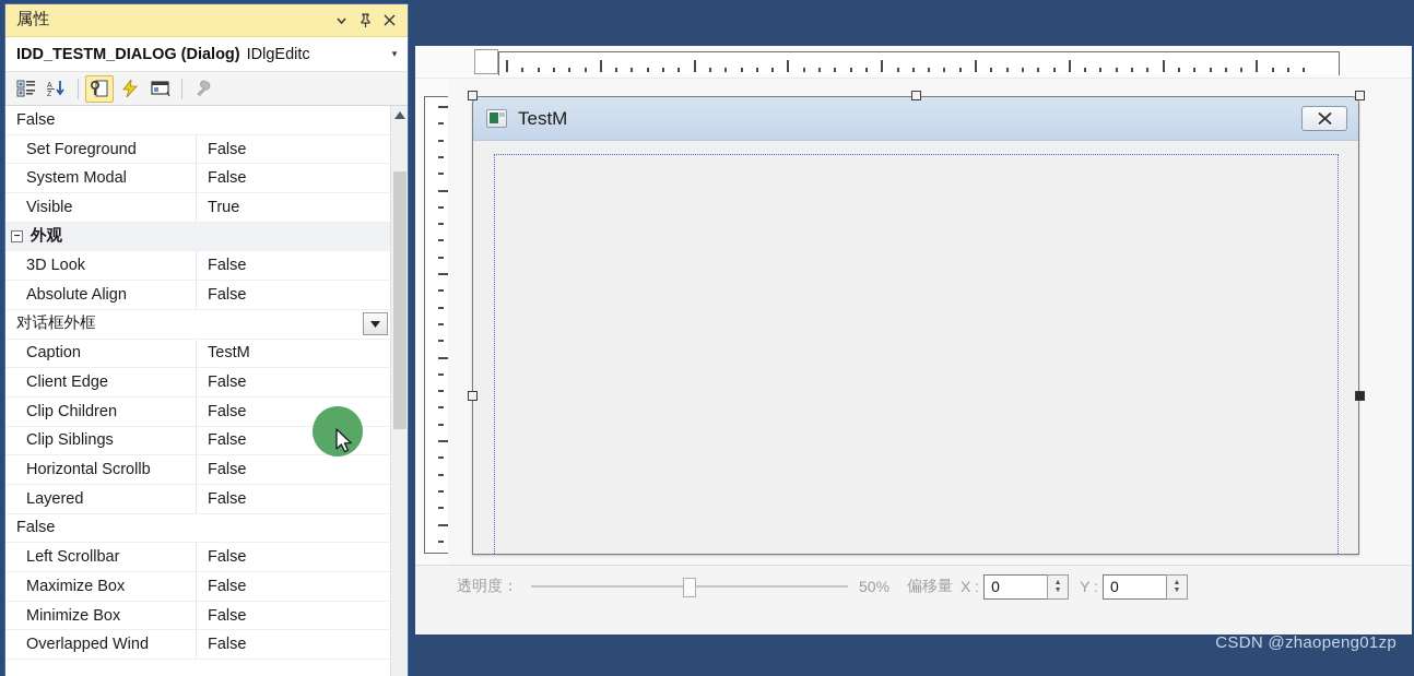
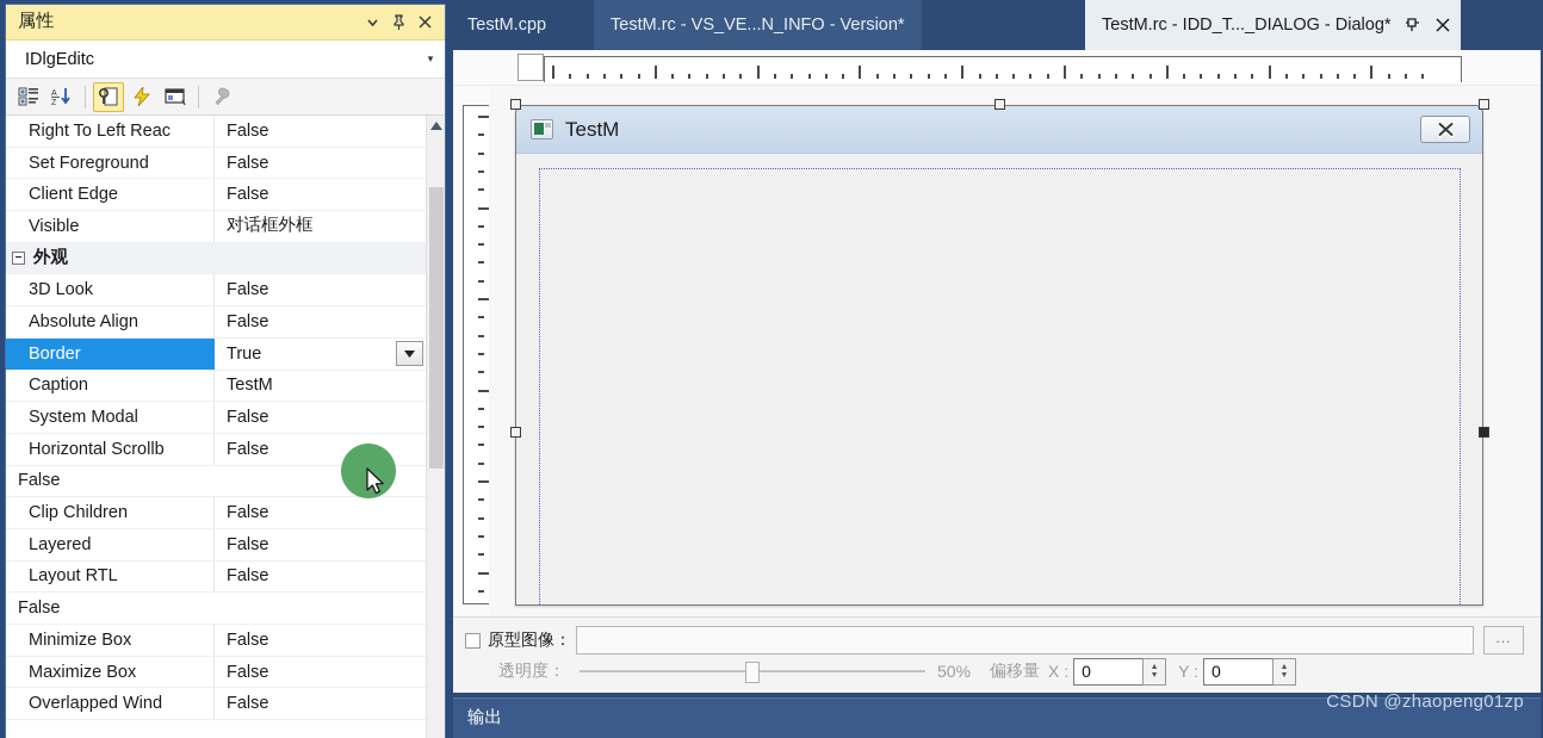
  属性
- IDD_TESTM_DIALOG (Dialog)
  IDlgEditc
  ▾
+ Right To Left Reac
  False
  Set Foreground
  False
- System Modal
+ Client Edge
  False
  Visible
- True
+ 对话框外框
  −
  外观
  3D Look
  False
  Absolute Align
  False
+ Border
- 对话框外框
+ True
  Caption
  TestM
- Client Edge
+ System Modal
  False
- Clip Children
+ Horizontal Scrollb
  False
- Clip Siblings
  False
- Horizontal Scrollb
+ Clip Children
  False
  Layered
  False
+ Layout RTL
  False
- Left Scrollbar
  False
- Maximize Box
+ Minimize Box
  False
- Minimize Box
+ Maximize Box
  False
  Overlapped Wind
  False
+ TestM.cpp
+ TestM.rc - VS_VE...N_INFO - Version*
+ TestM.rc - IDD_T..._DIALOG - Dialog*
  TestM
+ 原型图像：
+ ...
  透明度：
  50%
  偏移量
  X :
  0
  Y :
  0
+ 输出
  CSDN @zhaopeng01zp
